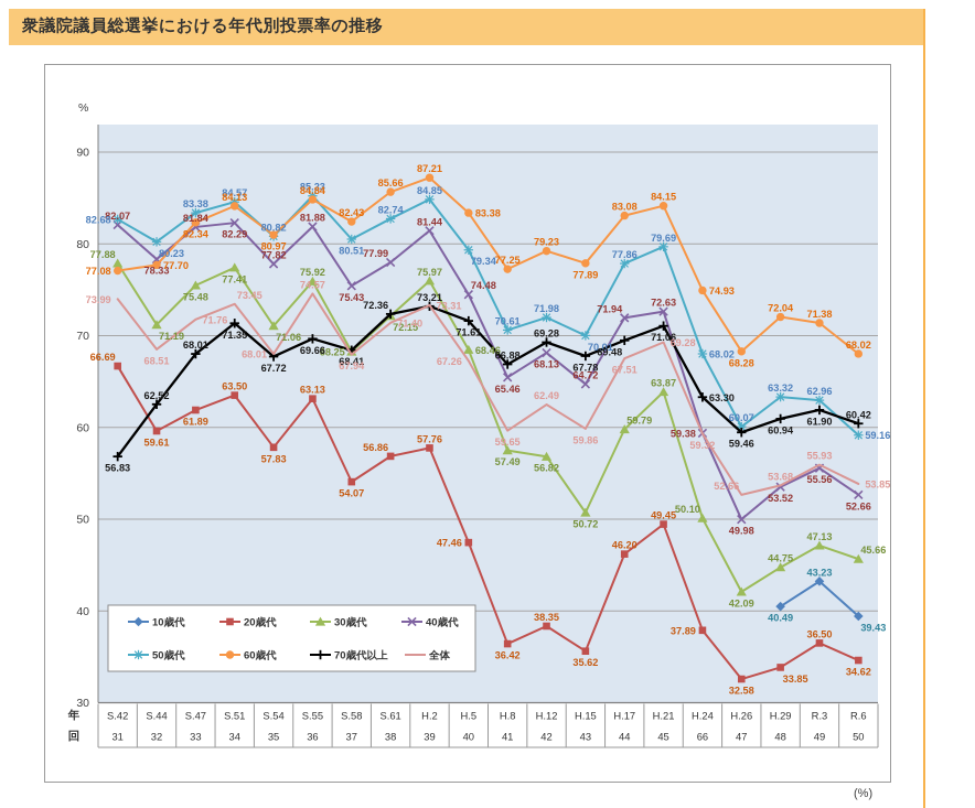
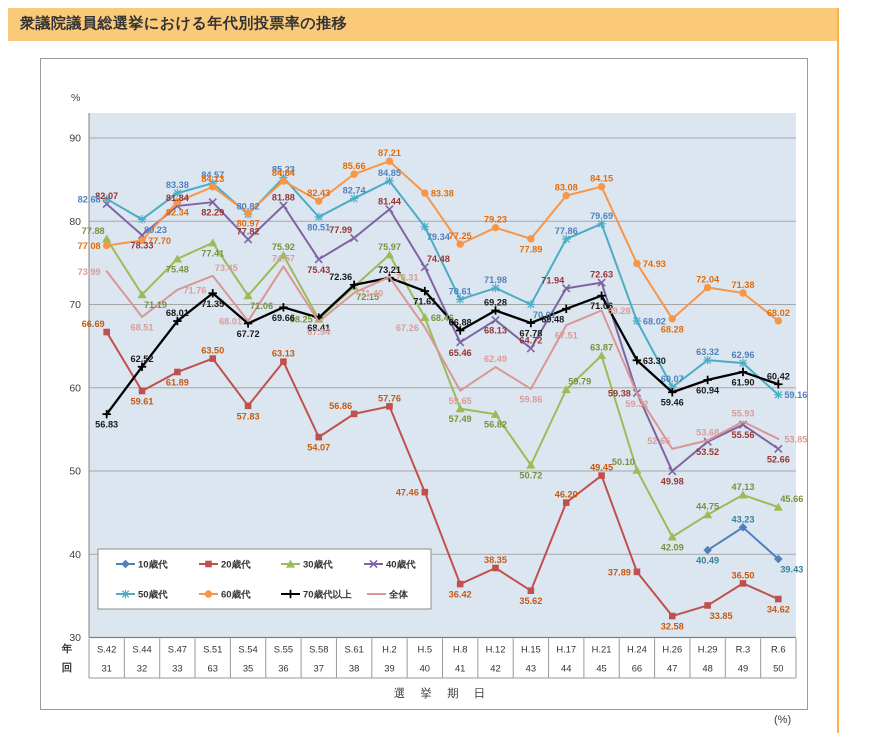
  衆議院議員総選挙における年代別投票率の推移
  %
  30
  40
  50
  60
  70
  80
  90
  S.42
  31
  S.44
  32
  S.47
  33
  S.51
- 34
+ 63
  S.54
  35
  S.55
  36
  S.58
  37
  S.61
  38
  H.2
  39
  H.5
  40
  H.8
  41
  H.12
  42
  H.15
  43
  H.17
  44
  H.21
  45
  H.24
  66
  H.26
  47
  H.29
  48
  R.3
  49
  R.6
  50
  10歳代
  20歳代
  30歳代
  40歳代
  50歳代
  60歳代
  70歳代以上
  全体
  40.49
  43.23
  39.43
  66.69
  59.61
  61.89
  63.50
  57.83
  63.13
  54.07
  56.86
  57.76
  47.46
  36.42
  38.35
  35.62
  46.20
  49.45
  37.89
  32.58
  33.85
  36.50
  34.62
  77.88
  71.19
  75.48
  77.41
  71.06
  75.92
  68.25
  72.15
  75.97
  68.46
  57.49
  56.82
  50.72
  59.79
  63.87
  50.10
  42.09
  44.75
  47.13
  45.66
  82.07
  78.33
  81.84
  82.29
  77.82
  81.88
  75.43
  77.99
  81.44
  74.48
  65.46
  68.13
  64.72
  71.94
  72.63
  59.38
  49.98
  53.52
  55.56
  52.66
  82.68
  80.23
  83.38
  84.57
  80.82
  85.23
  80.51
  82.74
  84.85
  79.34
  70.61
  71.98
  70.01
  77.86
  79.69
  68.02
  60.07
  63.32
  62.96
  59.16
  77.08
  77.70
  82.34
  84.13
  80.97
  84.84
  82.43
  85.66
  87.21
  83.38
  77.25
  79.23
  77.89
  83.08
  84.15
  74.93
  68.28
  72.04
  71.38
  68.02
  56.83
  62.52
  68.01
  71.35
  67.72
  69.66
  68.41
  72.36
  73.21
  71.61
  66.88
  69.28
  67.78
  69.48
  71.06
  63.30
  59.46
  60.94
  61.90
  60.42
  73.99
  68.51
  71.76
  73.45
  68.01
  74.57
  67.94
  71.40
  73.31
  67.26
  59.65
  62.49
  59.86
  67.51
  69.28
  59.32
  52.66
  53.68
  55.93
  53.85
  年
  回
+ 選 挙 期 日
  (%)
